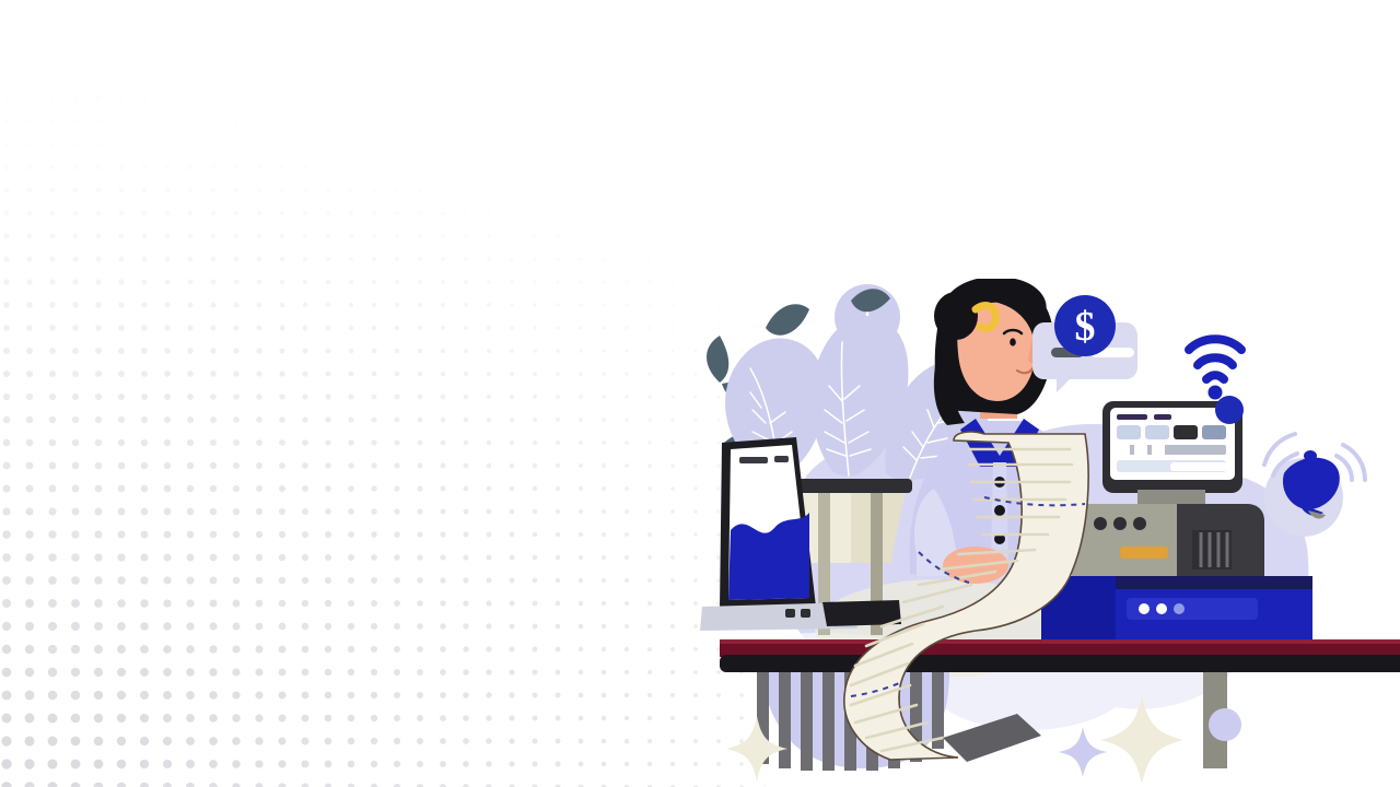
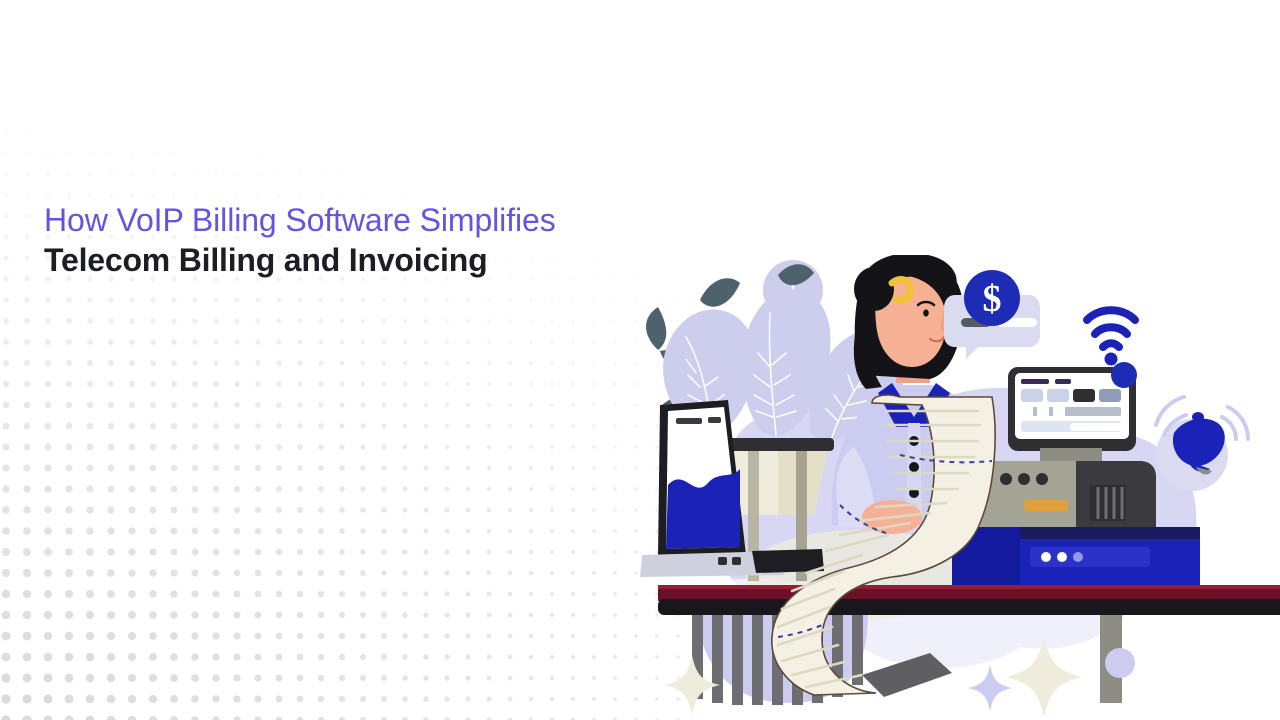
+ How VoIP Billing Software Simplifies
+ Telecom Billing and Invoicing
  $
